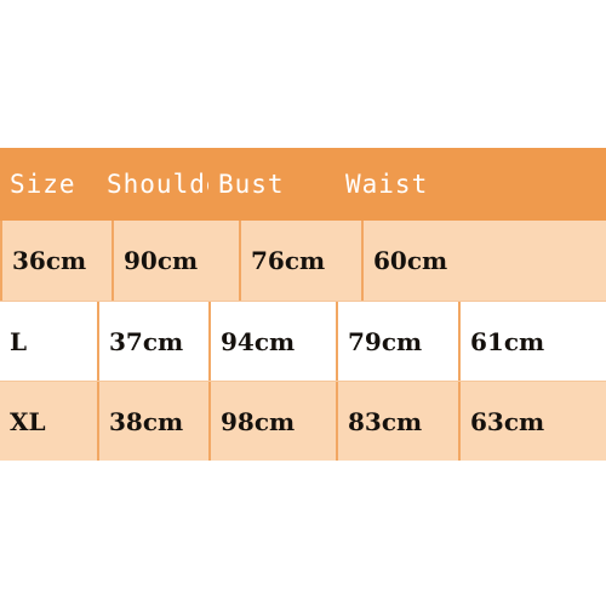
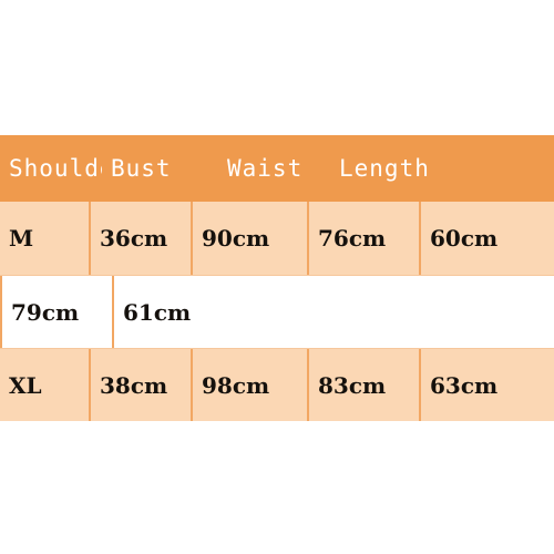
- Size
  Should
  Bust
  Waist
+ Length
+ M
  36cm
  90cm
  76cm
  60cm
- L
- 37cm
- 94cm
  79cm
  61cm
  XL
  38cm
  98cm
  83cm
  63cm
